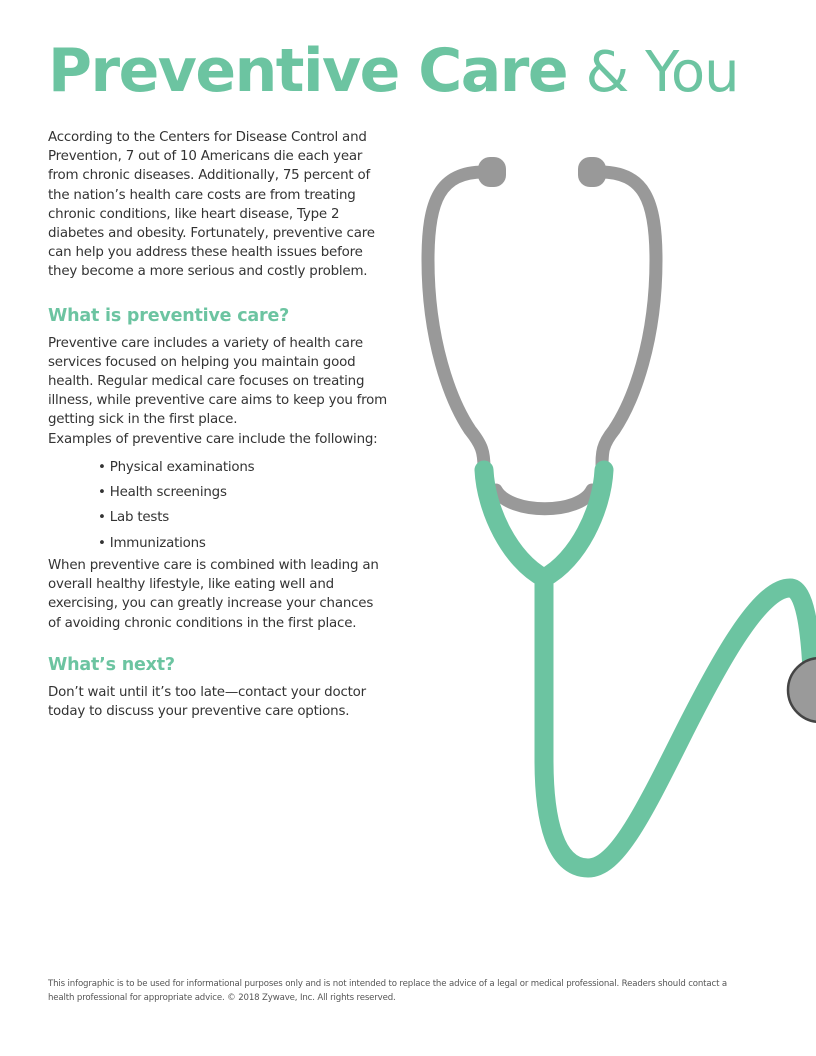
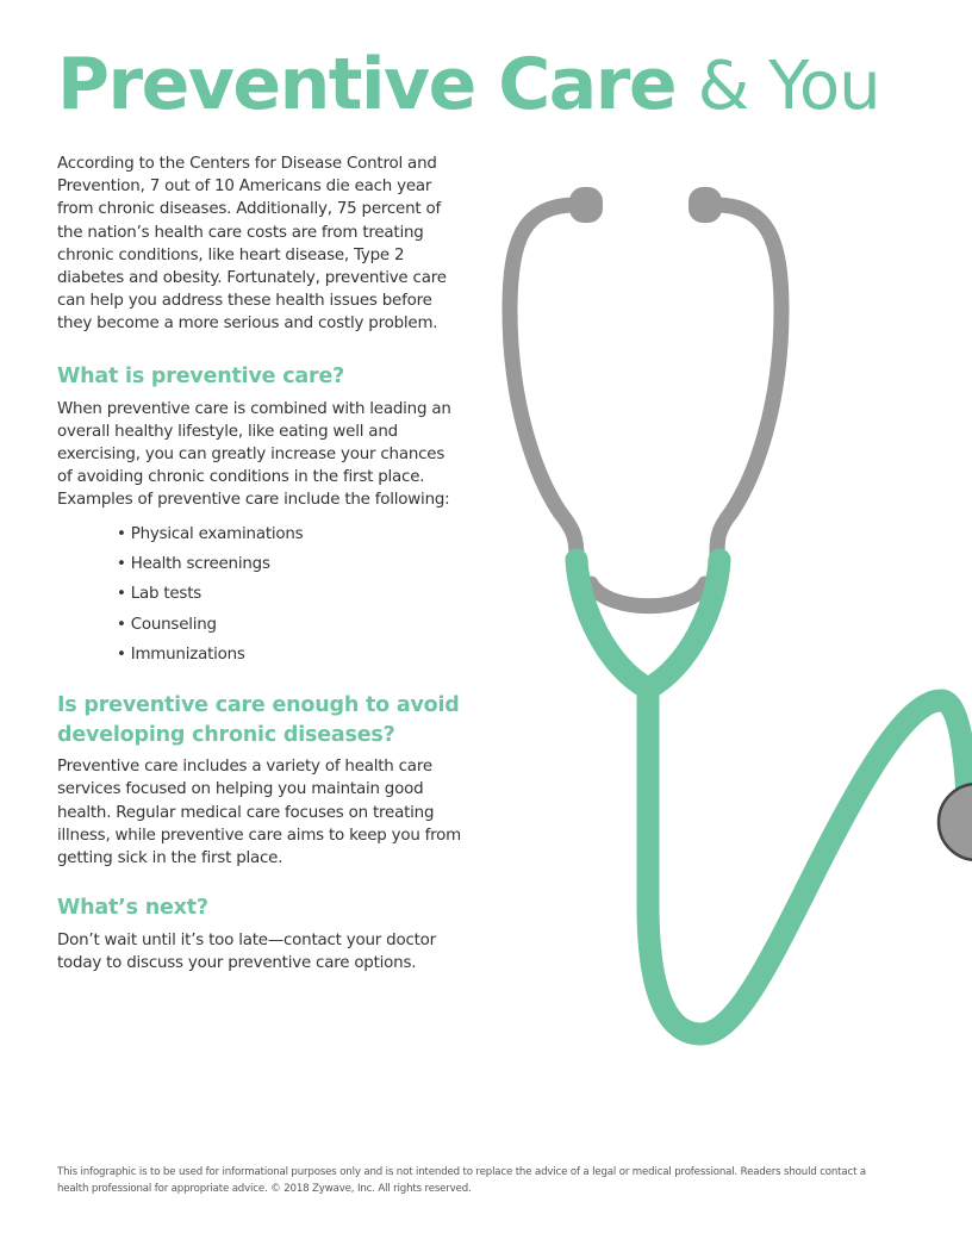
  Preventive Care & You
  According to the Centers for Disease Control and Prevention, 7 out of 10 Americans die each year from chronic diseases. Additionally, 75 percent of the nation’s health care costs are from treating chronic conditions, like heart disease, Type 2 diabetes and obesity. Fortunately, preventive care can help you address these health issues before they become a more serious and costly problem.
  What is preventive care?
- Preventive care includes a variety of health care services focused on helping you maintain good health. Regular medical care focuses on treating illness, while preventive care aims to keep you from getting sick in the first place.
+ When preventive care is combined with leading an overall healthy lifestyle, like eating well and exercising, you can greatly increase your chances of avoiding chronic conditions in the first place.
  Examples of preventive care include the following:
  Physical examinations
  Health screenings
  Lab tests
+ Counseling
  Immunizations
+ Is preventive care enough to avoid developing chronic diseases?
- When preventive care is combined with leading an overall healthy lifestyle, like eating well and exercising, you can greatly increase your chances of avoiding chronic conditions in the first place.
+ Preventive care includes a variety of health care services focused on helping you maintain good health. Regular medical care focuses on treating illness, while preventive care aims to keep you from getting sick in the first place.
  What’s next?
  Don’t wait until it’s too late—contact your doctor today to discuss your preventive care options.
  This infographic is to be used for informational purposes only and is not intended to replace the advice of a legal or medical professional. Readers should contact a health professional for appropriate advice. © 2018 Zywave, Inc. All rights reserved.
